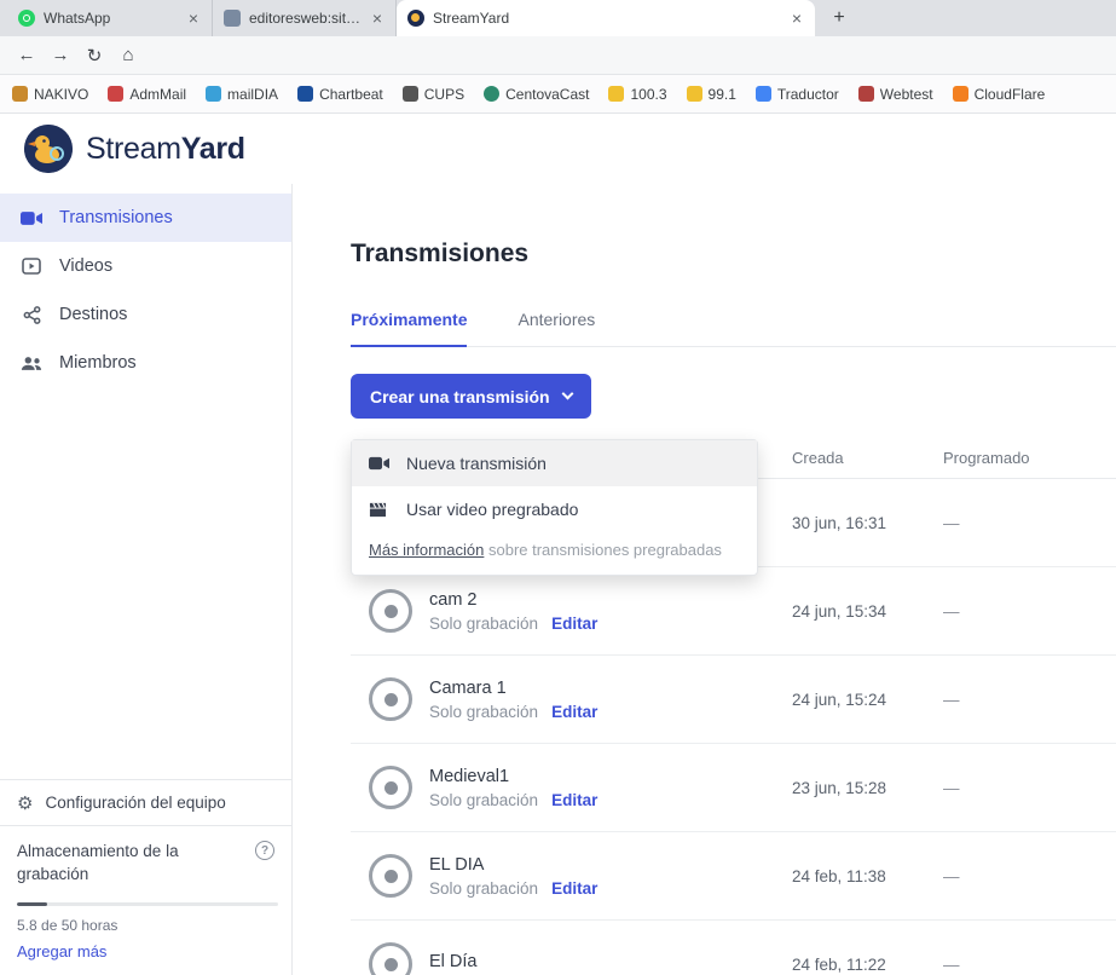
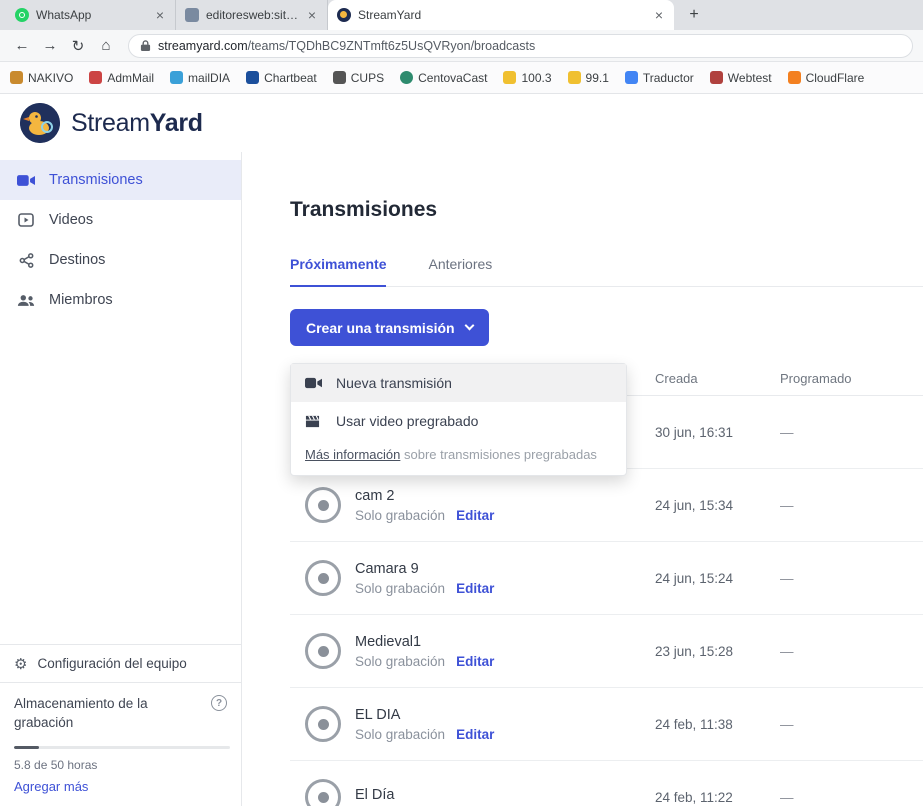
  WhatsApp
  ×
  ×
  StreamYard
  ×
  +
  ←
  →
  ↻
  ⌂
+ streamyard.com/teams/TQDhBC9ZNTmft6z5UsQVRyon/broadcasts
  NAKIVO
  AdmMail
  mailDIA
  Chartbeat
  CUPS
  CentovaCast
  100.3
  99.1
  Traductor
  Webtest
  CloudFlare
  StreamYard
  Transmisiones
  Videos
  Destinos
  Miembros
  ⚙
  Configuración del equipo
  Almacenamiento de la grabación
  ?
  5.8 de 50 horas
  Agregar más
  Transmisiones
  Próximamente
  Anteriores
  Crear una transmisión
  Creada
  Programado
  30 jun, 16:31
  —
  cam 2
  Solo grabación
  Editar
  24 jun, 15:34
  —
- Camara 1
+ Camara 9
  Solo grabación
  Editar
  24 jun, 15:24
  —
  Medieval1
  Solo grabación
  Editar
  23 jun, 15:28
  —
  EL DIA
  Solo grabación
  Editar
  24 feb, 11:38
  —
  El Día
  24 feb, 11:22
  —
  Nueva transmisión
  Usar video pregrabado
  Más información sobre transmisiones pregrabadas
